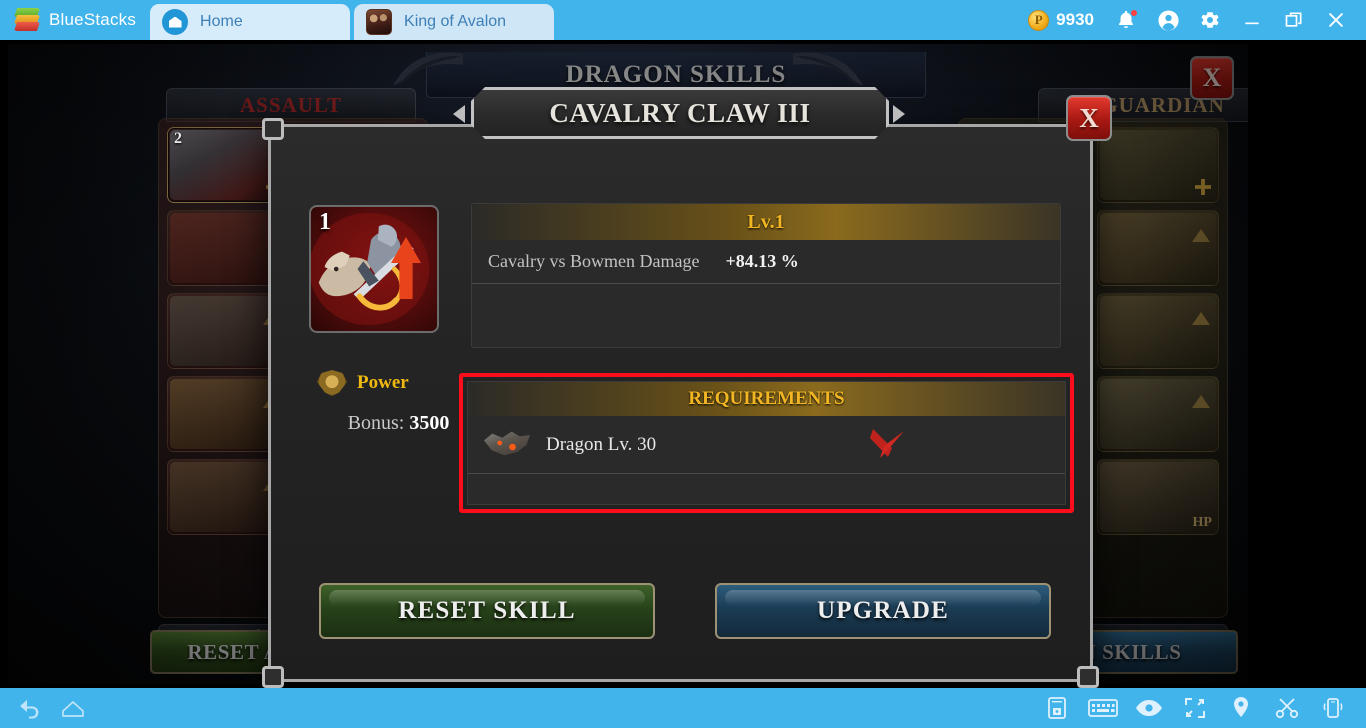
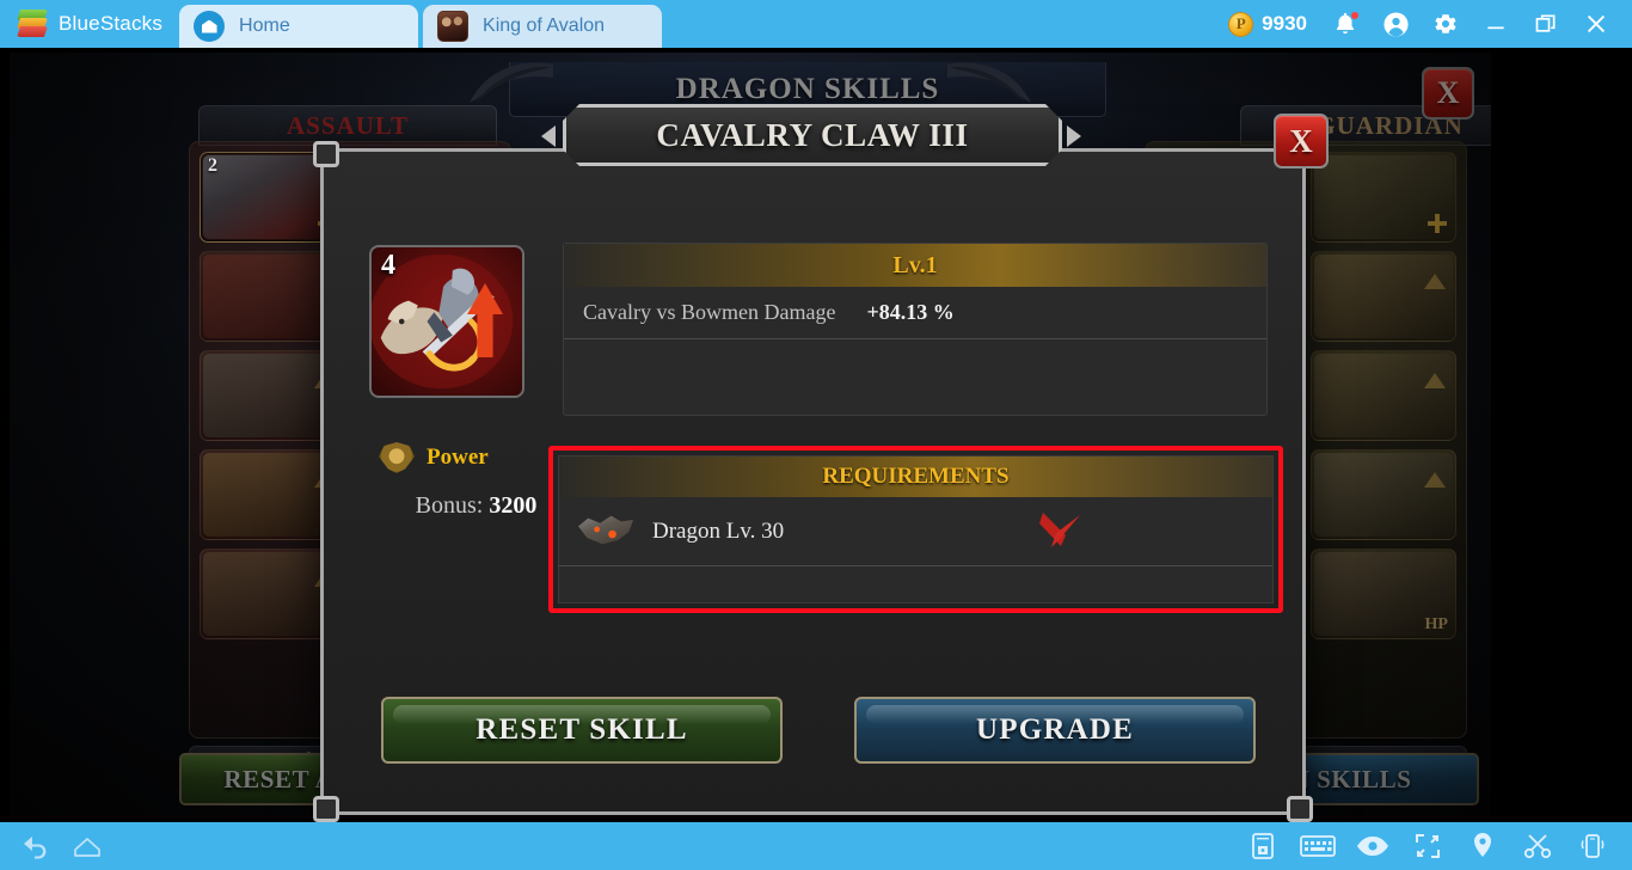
  BlueStacks
  Home
  King of Avalon
  P
  9930
  2
  CAVALRY CLAW III
  X
- 1
+ 4
  Power
- Bonus: 3500
+ Bonus: 3200
  Lv.1
  Cavalry vs Bowmen Damage
  +84.13 %
  REQUIREMENTS
  Dragon Lv. 30
  RESET SKILL
  UPGRADE
